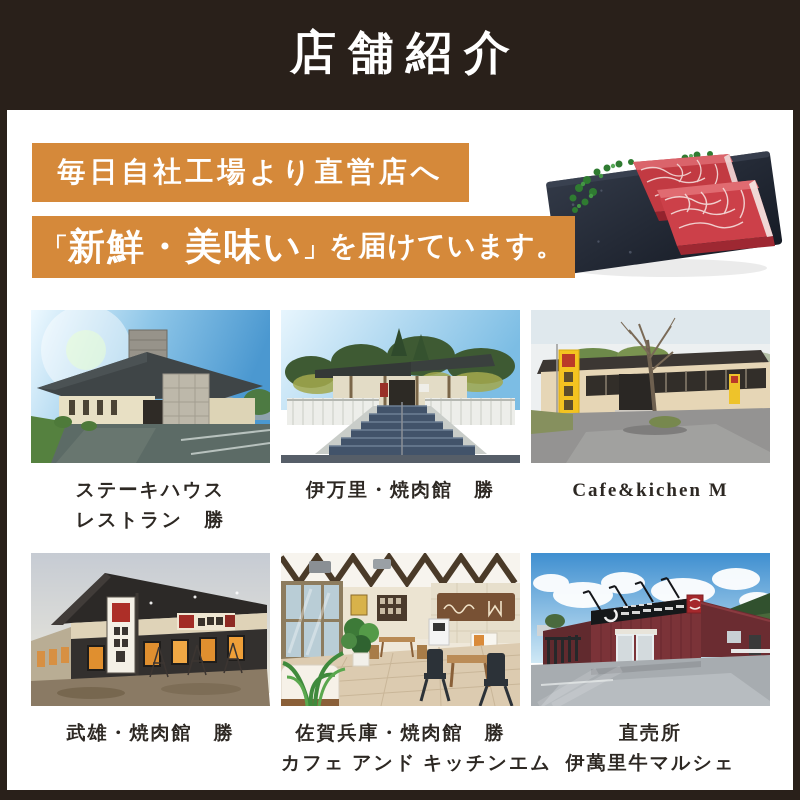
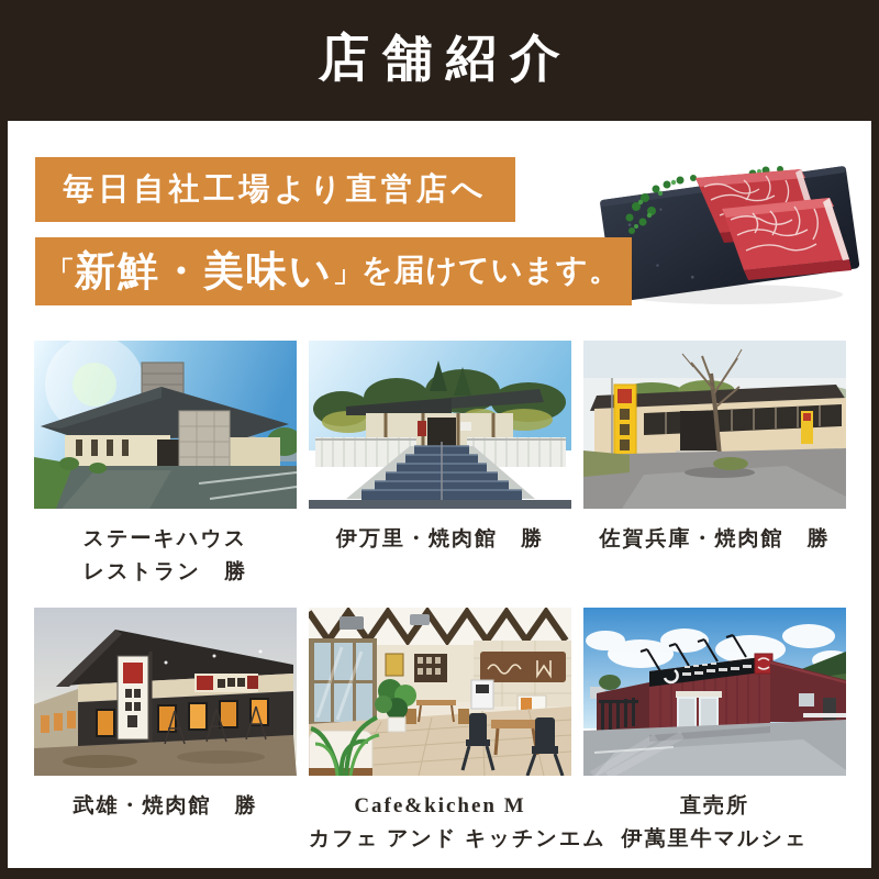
  店舗紹介
  毎日自社工場より直営店へ
  「
  新鮮・美味い
  」
  を届けています。
  ステーキハウス
  レストラン 勝
  伊万里・焼肉館 勝
- Cafe&kichen M
+ 佐賀兵庫・焼肉館 勝
  武雄・焼肉館 勝
- 佐賀兵庫・焼肉館 勝
+ Cafe&kichen M
  カフェ アンド キッチンエ
  直売所
  伊萬里牛マルシェ
